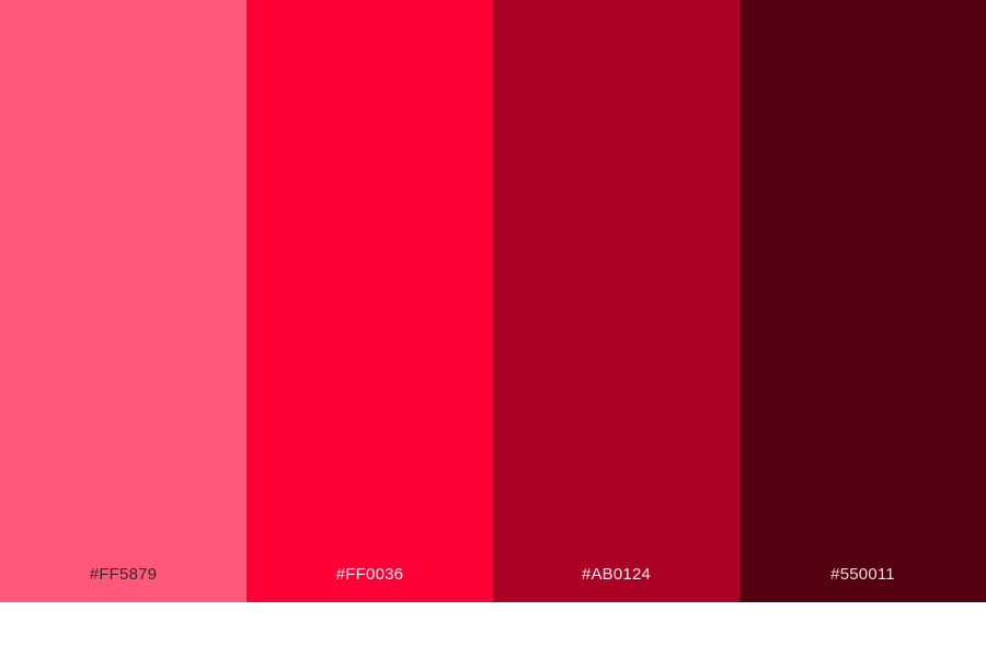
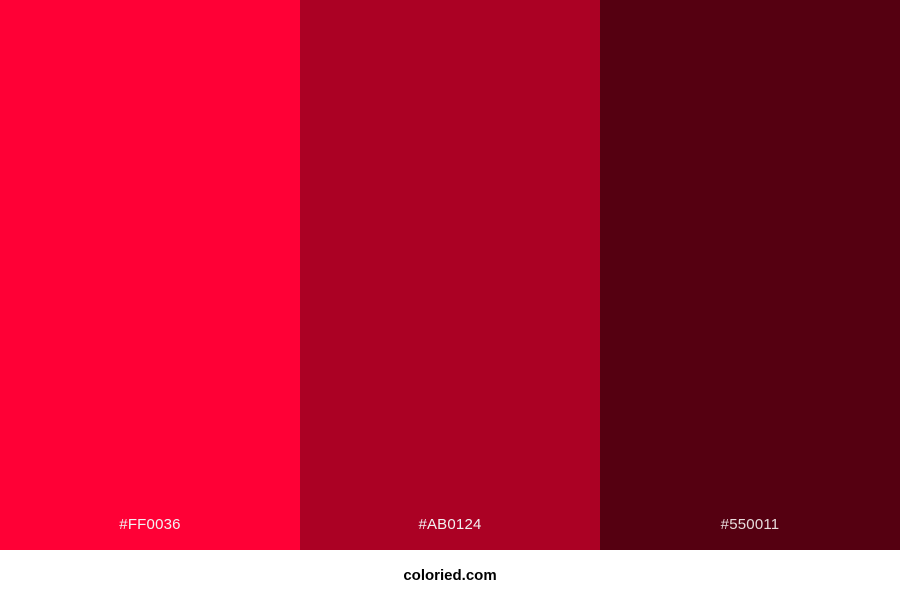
- #FF5879
  #FF0036
  #AB0124
  #550011
+ coloried.com
